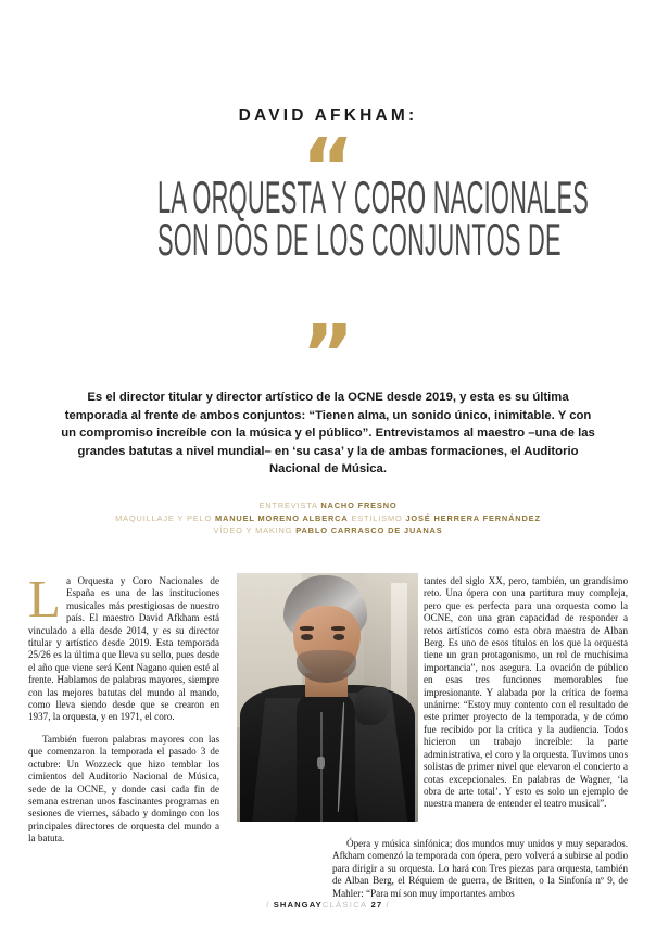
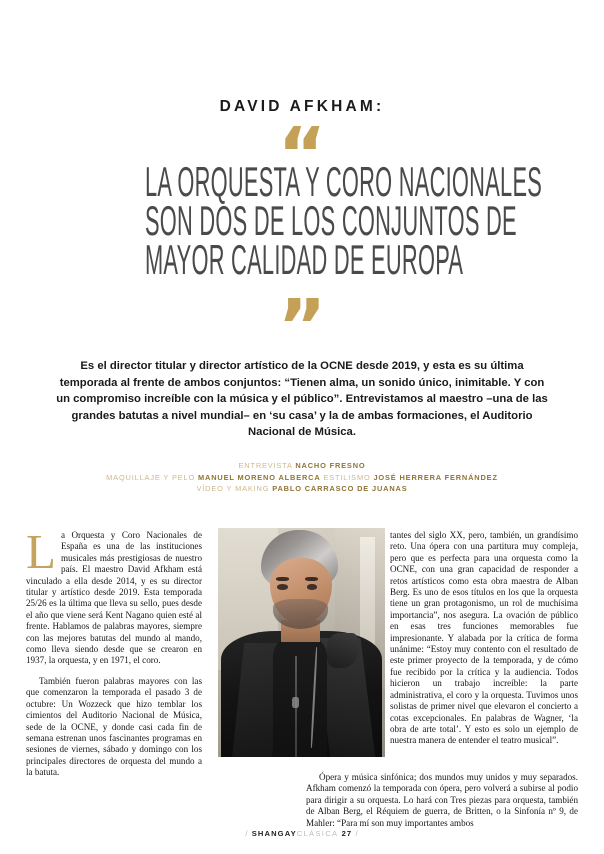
  DAVID AFKHAM:
  “
  LA ORQUESTA Y CORO NACIONALES
  SON DOS DE LOS CONJUNTOS DE
+ MAYOR CALIDAD DE EUROPA
  ”
  Es el director titular y director artístico de la OCNE desde 2019, y esta es su última temporada al frente de ambos conjuntos: “Tienen alma, un sonido único, inimitable. Y con un compromiso increíble con la música y el público”. Entrevistamos al maestro –una de las grandes batutas a nivel mundial– en ‘su casa’ y la de ambas formaciones, el Auditorio Nacional de Música.
  ENTREVISTA NACHO FRESNO
  MAQUILLAJE Y PELO MANUEL MORENO ALBERCA ESTILISMO JOSÉ HERRERA FERNÁNDEZ
  VÍDEO Y MAKING PABLO CARRASCO DE JUANAS
  L
  a Orquesta y Coro Nacionales de España es una de las instituciones musicales más prestigiosas de nuestro país. El maestro David Afkham está vinculado a ella desde 2014, y es su director titular y artístico desde 2019. Esta temporada 25/26 es la última que lleva su sello, pues desde el año que viene será Kent Nagano quien esté al frente. Hablamos de palabras mayores, siempre con las mejores batutas del mundo al mando, como lleva siendo desde que se crearon en 1937, la orquesta, y en 1971, el coro.
  También fueron palabras mayores con las que comenzaron la temporada el pasado 3 de octubre: Un Wozzeck que hizo temblar los cimientos del Auditorio Nacional de Música, sede de la OCNE, y donde casi cada fin de semana estrenan unos fascinantes programas en sesiones de viernes, sábado y domingo con los principales directores de orquesta del mundo a la batuta.
  tantes del siglo XX, pero, también, un grandísimo reto. Una ópera con una partitura muy compleja, pero que es perfecta para una orquesta como la OCNE, con una gran capacidad de responder a retos artísticos como esta obra maestra de Alban Berg. Es uno de esos títulos en los que la orquesta tiene un gran protagonismo, un rol de muchísima importancia”, nos asegura. La ovación de público en esas tres funciones memorables fue impresionante. Y alabada por la crítica de forma unánime: “Estoy muy contento con el resultado de este primer proyecto de la temporada, y de cómo fue recibido por la crítica y la audiencia. Todos hicieron un trabajo increíble: la parte administrativa, el coro y la orquesta. Tuvimos unos solistas de primer nivel que elevaron el concierto a cotas excepcionales. En palabras de Wagner, ‘la obra de arte total’. Y esto es solo un ejemplo de nuestra manera de entender el teatro musical”.
  Ópera y música sinfónica; dos mundos muy unidos y muy separados. Afkham comenzó la temporada con ópera, pero volverá a subirse al podio para dirigir a su orquesta. Lo hará con Tres piezas para orquesta, también de Alban Berg, el Réquiem de guerra, de Britten, o la Sinfonía nº 9, de Mahler: “Para mí son muy importantes ambos
  / SHANGAYCLÁSICA 27 /
